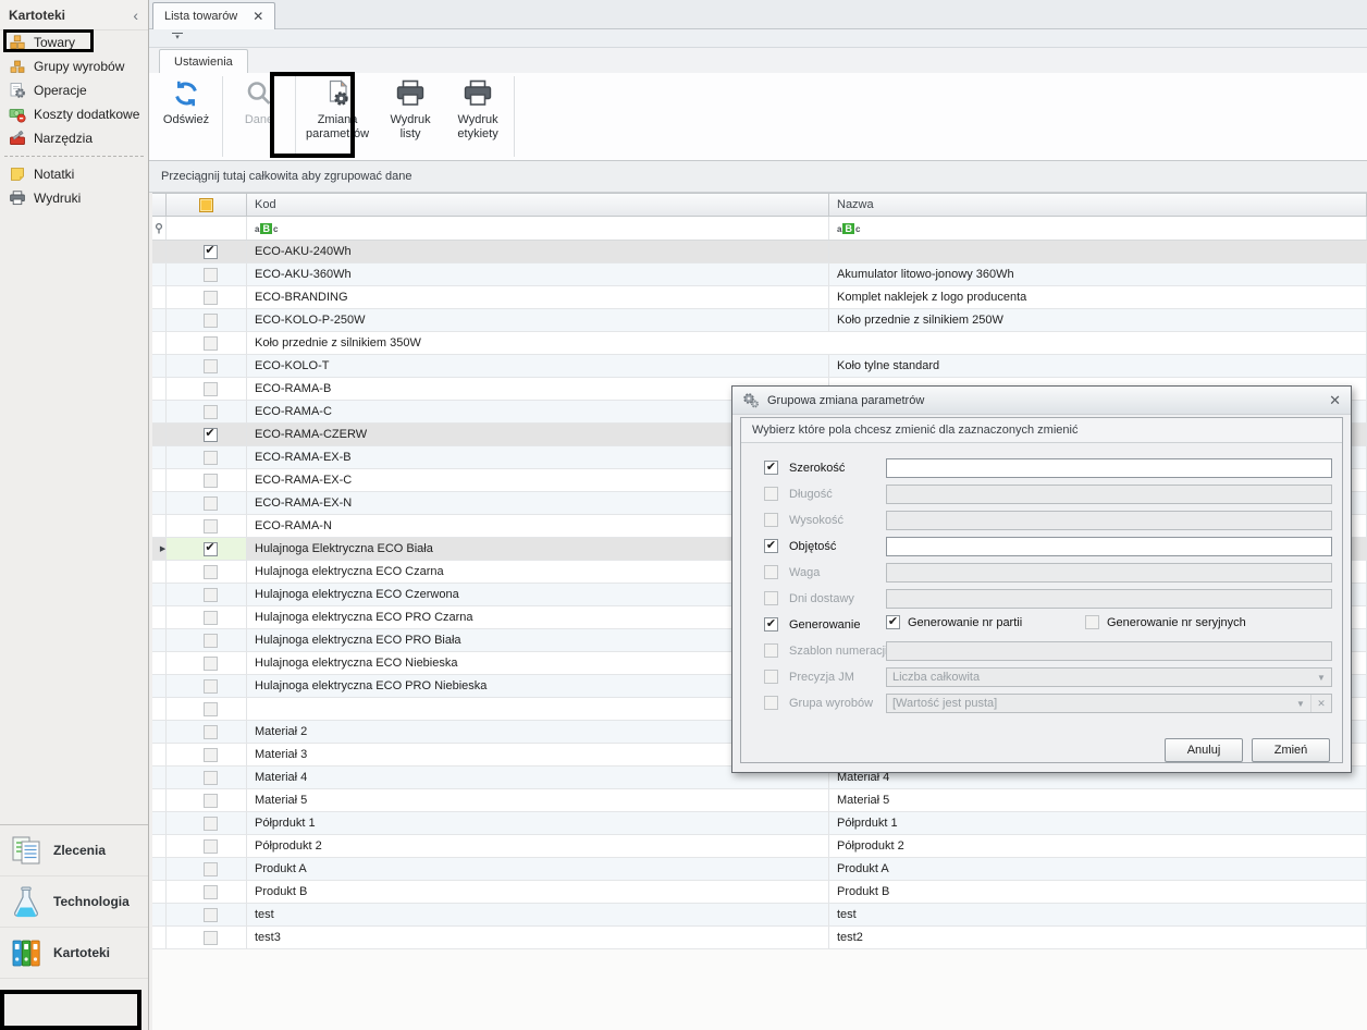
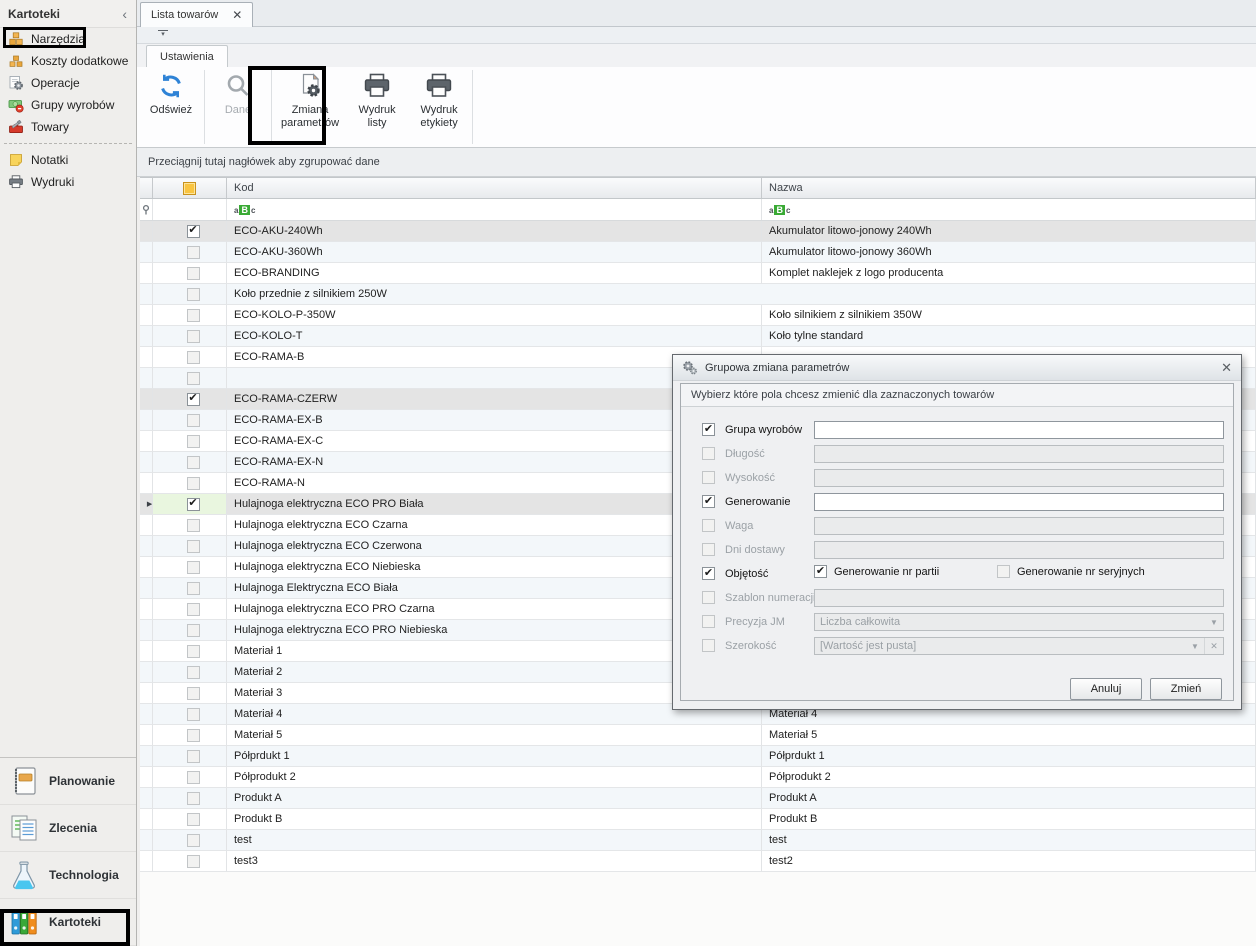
  Kartoteki
  ‹
- Towary
+ Narzędzia
- Grupy wyrobów
+ Koszty dodatkowe
  Operacje
- Koszty dodatkowe
+ Grupy wyrobów
- Narzędzia
+ Towary
  Notatki
  Wydruki
+ Planowanie
  Zlecenia
  Technologia
  Kartoteki
  Lista towarów
  ✕
  Ustawienia
  Odśwież
  Dane
  Zmiana
  parametrów
  Wydruk
  listy
  Wydruk
  etykiety
- Przeciągnij tutaj całkowita aby zgrupować dane
+ Przeciągnij tutaj nagłówek aby zgrupować dane
  Kod
  Nazwa
  a
  B
  c
  a
  B
  c
  ECO-AKU-240Wh
+ Akumulator litowo-jonowy 240Wh
  ECO-AKU-360Wh
  Akumulator litowo-jonowy 360Wh
  ECO-BRANDING
  Komplet naklejek z logo producenta
- ECO-KOLO-P-250W
  Koło przednie z silnikiem 250W
+ ECO-KOLO-P-350W
- Koło przednie z silnikiem 350W
+ Koło silnikiem z silnikiem 350W
  ECO-KOLO-T
  Koło tylne standard
  ECO-RAMA-B
- ECO-RAMA-C
  ECO-RAMA-CZERW
  ECO-RAMA-EX-B
  ECO-RAMA-EX-C
  ECO-RAMA-EX-N
  ECO-RAMA-N
- Hulajnoga Elektryczna ECO Biała
+ Hulajnoga elektryczna ECO PRO Biała
  Hulajnoga elektryczna ECO Czarna
  Hulajnoga elektryczna ECO Czerwona
- Hulajnoga elektryczna ECO PRO Czarna
+ Hulajnoga elektryczna ECO Niebieska
- Hulajnoga elektryczna ECO PRO Biała
+ Hulajnoga Elektryczna ECO Biała
- Hulajnoga elektryczna ECO Niebieska
+ Hulajnoga elektryczna ECO PRO Czarna
  Hulajnoga elektryczna ECO PRO Niebieska
+ Materiał 1
  Materiał 2
  Materiał 3
  Materiał 4
  Materiał 4
  Materiał 5
  Materiał 5
  Półprdukt 1
  Półprdukt 1
  Półprodukt 2
  Półprodukt 2
  Produkt A
  Produkt A
  Produkt B
  Produkt B
  test
  test
  test3
  test2
  Grupowa zmiana parametrów
  ✕
- Wybierz które pola chcesz zmienić dla zaznaczonych zmienić
+ Wybierz które pola chcesz zmienić dla zaznaczonych towarów
- Szerokość
+ Grupa wyrobów
  Długość
  Wysokość
- Objętość
+ Generowanie
  Waga
  Dni dostawy
- Generowanie
+ Objętość
  Generowanie nr partii
  Generowanie nr seryjnych
  Szablon numeracj
  Precyzja JM
  Liczba całkowita
  ▼
- Grupa wyrobów
+ Szerokość
  [Wartość jest pusta]
  ▼
  ✕
  Anuluj
  Zmień
